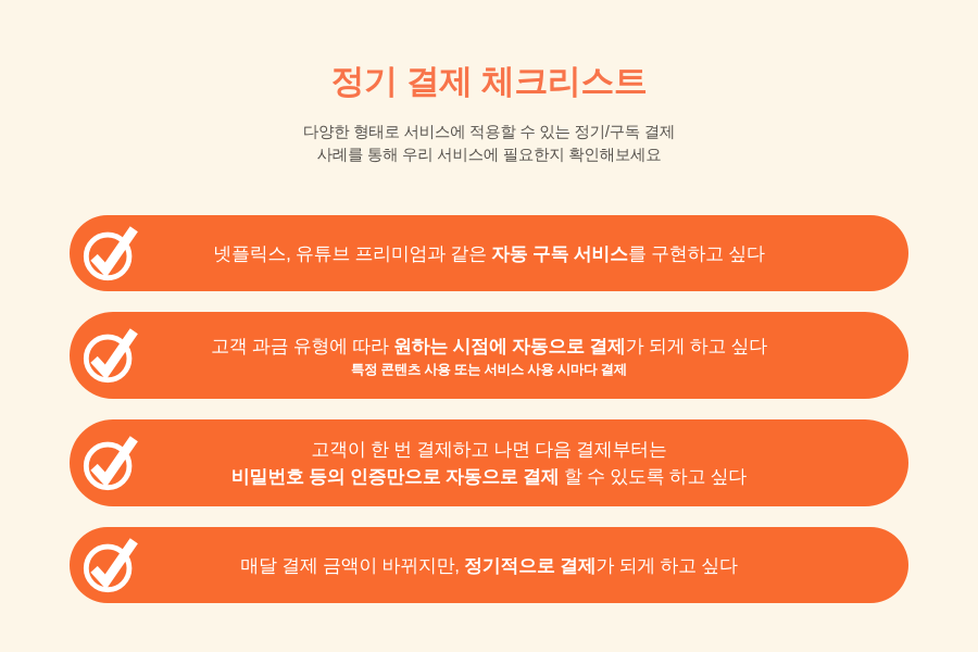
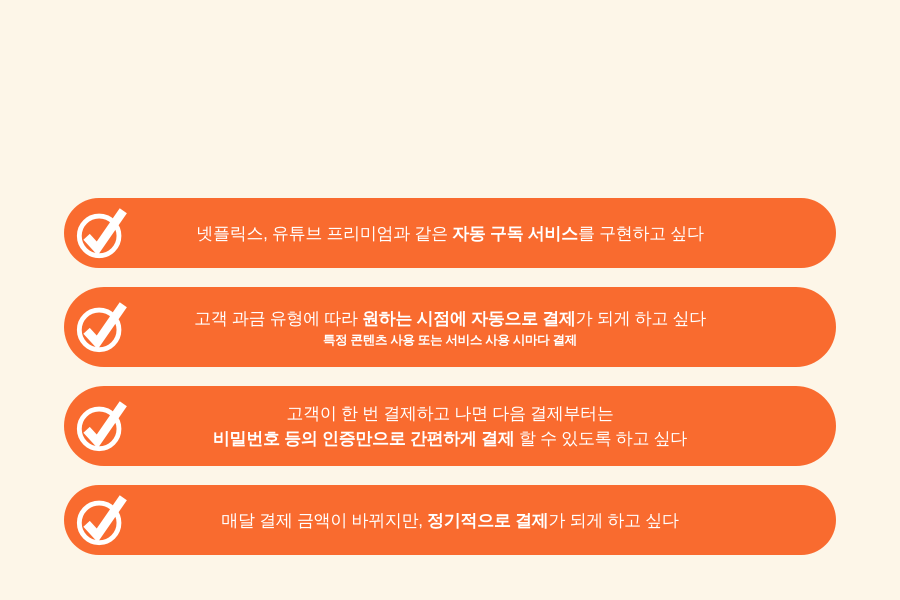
- 정기 결제 체크리스트
- 다양한 형태로 서비스에 적용할 수 있는 정기/구독 결제
- 사례를 통해 우리 서비스에 필요한지 확인해보세요
  넷플릭스, 유튜브 프리미엄과 같은 자동 구독 서비스를 구현하고 싶다
  고객 과금 유형에 따라 원하는 시점에 자동으로 결제가 되게 하고 싶다
  특정 콘텐츠 사용 또는 서비스 사용 시마다 결제
  고객이 한 번 결제하고 나면 다음 결제부터는
- 비밀번호 등의 인증만으로 자동으로 결제 할 수 있도록 하고 싶다
+ 비밀번호 등의 인증만으로 간편하게 결제 할 수 있도록 하고 싶다
  매달 결제 금액이 바뀌지만, 정기적으로 결제가 되게 하고 싶다
